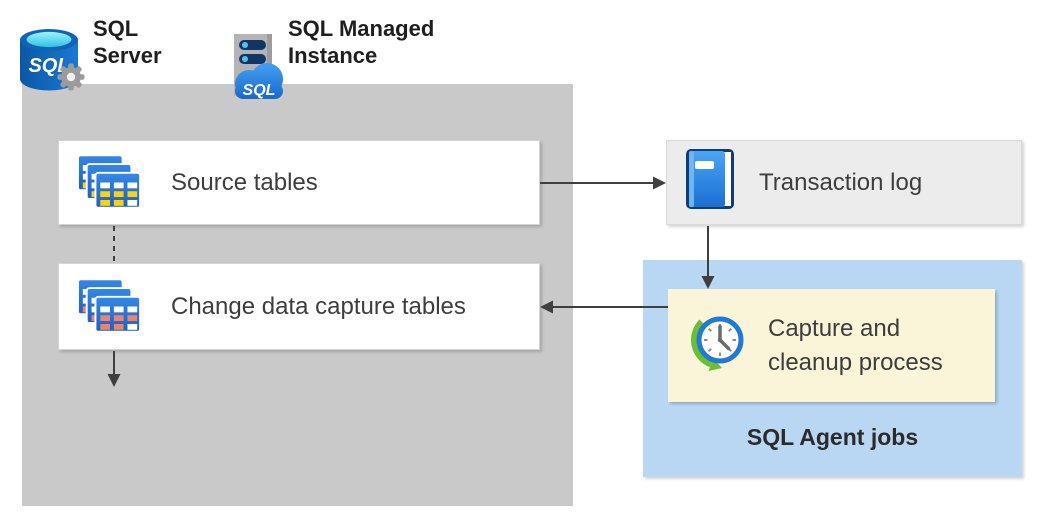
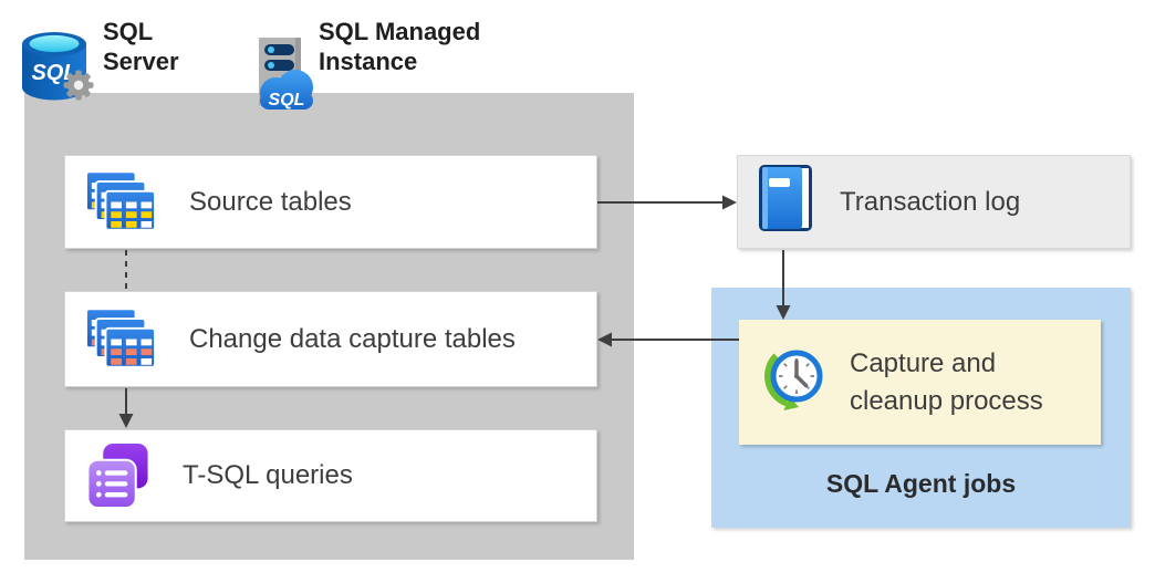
  SQL
  SQL Server
  SQL
  SQL Managed Instance
  Source tables
  Change data capture tables
+ T-SQL queries
  Transaction log
  Capture and
  cleanup process
  SQL Agent jobs
